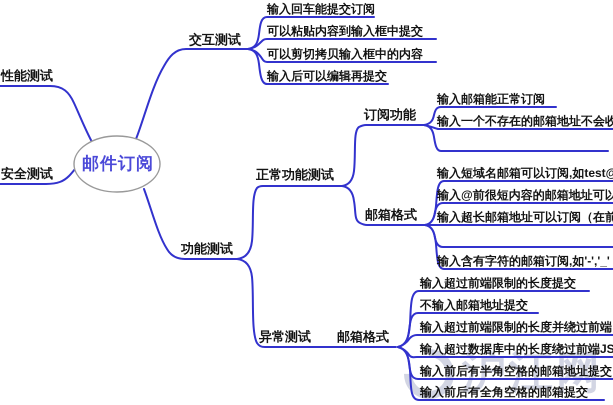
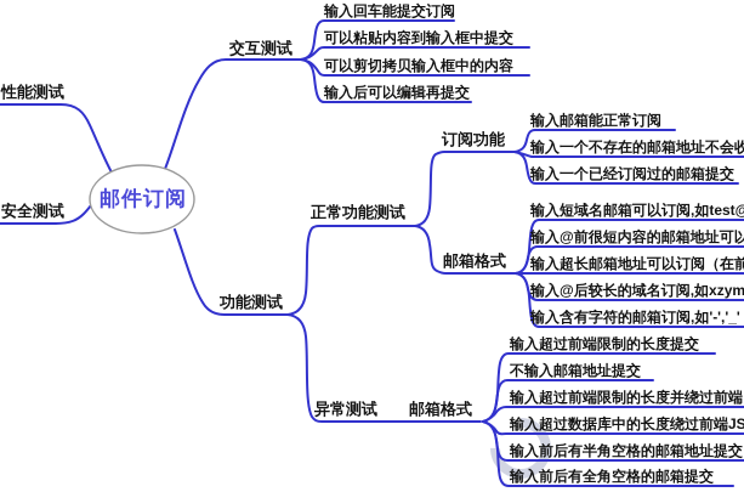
- 沪江网
  邮件订阅
  性能测试
  安全测试
  交互测试
  输入回车能提交订阅
  可以粘贴内容到输入框中提交
  可以剪切拷贝输入框中的内容
  输入后可以编辑再提交
  功能测试
  正常功能测试
  异常测试
  订阅功能
  输入邮箱能正常订阅
  输入一个不存在的邮箱地址不会收
+ 输入一个已经订阅过的邮箱提交
  邮箱格式
  输入短域名邮箱可以订阅,如test@
  输入@前很短内容的邮箱地址可以
  输入超长邮箱地址可以订阅（在前
+ 输入@后较长的域名订阅,如xzym
  输入含有字符的邮箱订阅,如'-','_'
  邮箱格式
  输入超过前端限制的长度提交
  不输入邮箱地址提交
  输入超过前端限制的长度并绕过前端
  输入超过数据库中的长度绕过前端JS
  输入前后有半角空格的邮箱地址提交
  输入前后有全角空格的邮箱提交
